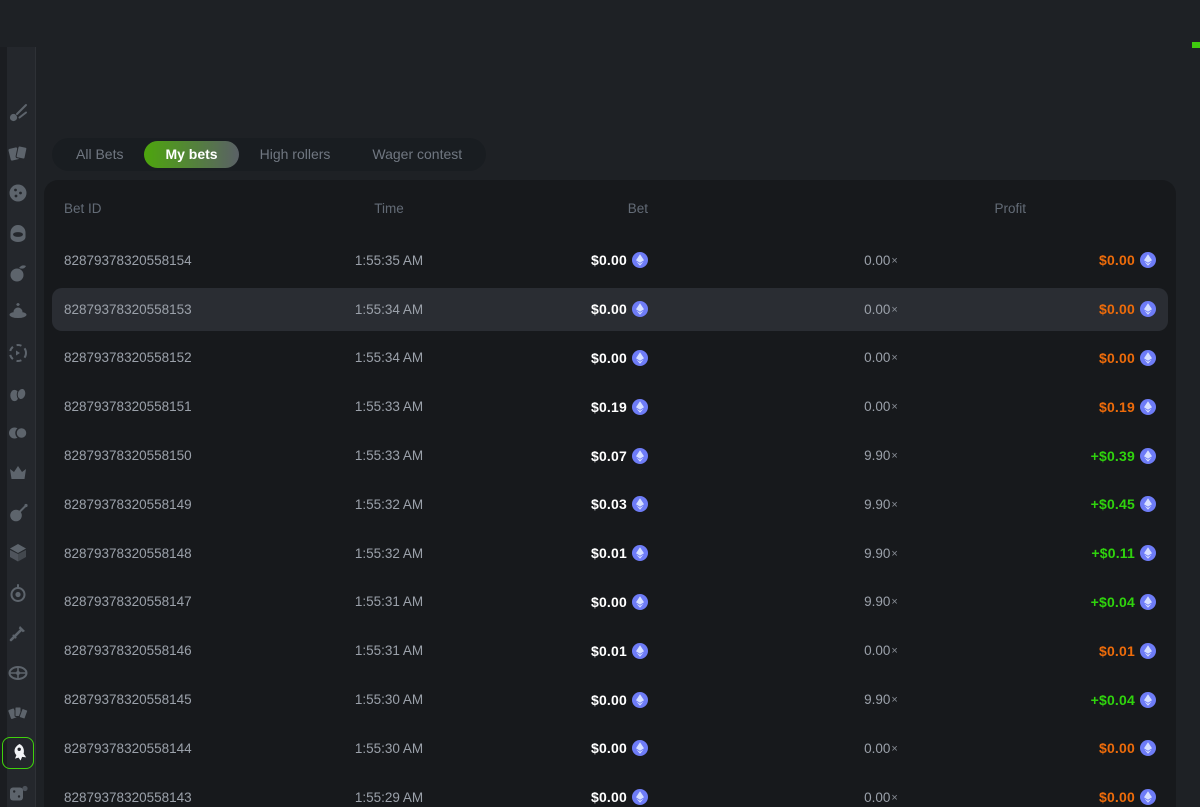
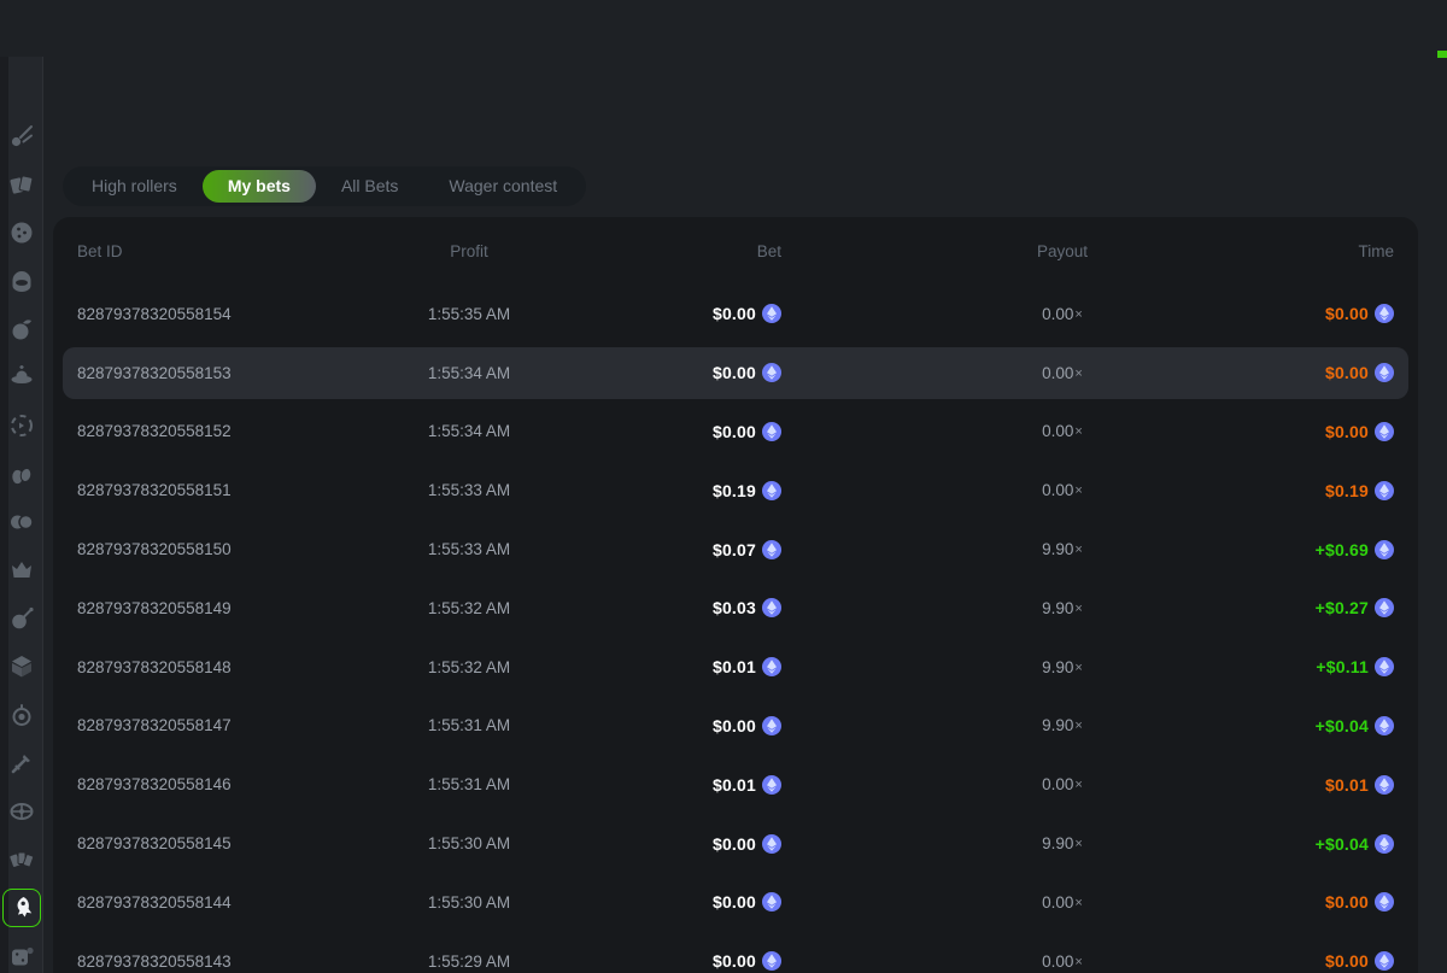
- All Bets
+ High rollers
  My bets
- High rollers
+ All Bets
  Wager contest
  Bet ID
- Time
+ Profit
  Bet
+ Payout
- Profit
+ Time
  82879378320558154
  1:55:35 AM
  $0.00
  0.00×
  $0.00
  82879378320558153
  1:55:34 AM
  $0.00
  0.00×
  $0.00
  82879378320558152
  1:55:34 AM
  $0.00
  0.00×
  $0.00
  82879378320558151
  1:55:33 AM
  $0.19
  0.00×
  $0.19
  82879378320558150
  1:55:33 AM
  $0.07
  9.90×
- +$0.39
+ +$0.69
  82879378320558149
  1:55:32 AM
  $0.03
  9.90×
- +$0.45
+ +$0.27
  82879378320558148
  1:55:32 AM
  $0.01
  9.90×
  +$0.11
  82879378320558147
  1:55:31 AM
  $0.00
  9.90×
  +$0.04
  82879378320558146
  1:55:31 AM
  $0.01
  0.00×
  $0.01
  82879378320558145
  1:55:30 AM
  $0.00
  9.90×
  +$0.04
  82879378320558144
  1:55:30 AM
  $0.00
  0.00×
  $0.00
  82879378320558143
  1:55:29 AM
  $0.00
  0.00×
  $0.00
